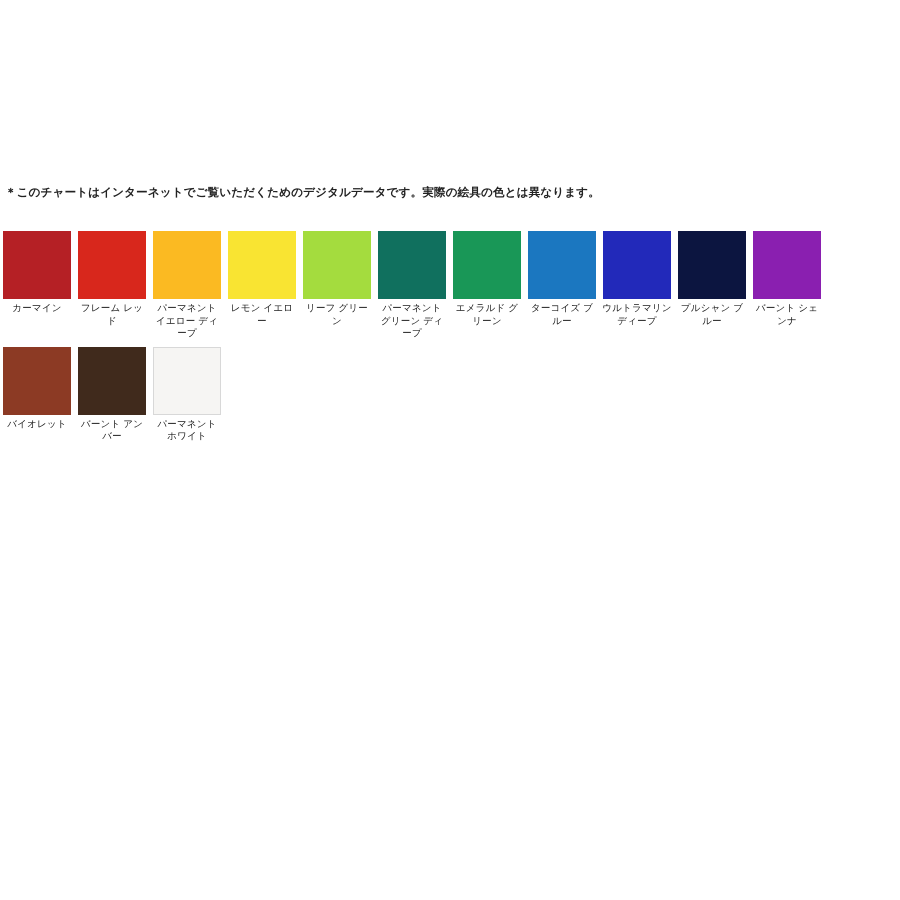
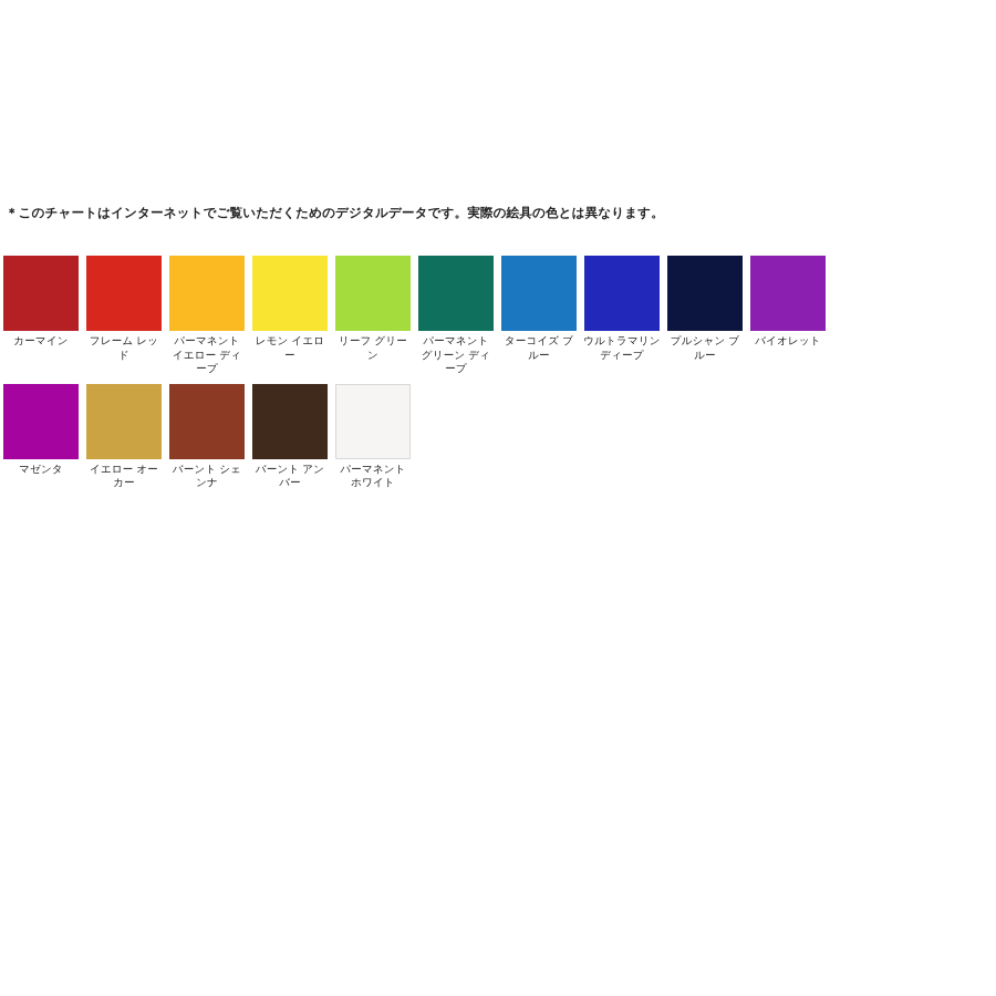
  ＊このチャートはインターネットでご覧いただくためのデジタルデータです。実際の絵具の色とは異なります。
  カーマイン
  フレーム レッド
  パーマネント イエロー ディープ
  レモン イエロー
  リーフ グリーン
  パーマネント グリーン ディープ
- エメラルド グリーン
  ターコイズ ブルー
  ウルトラマリン ディープ
  プルシャン ブルー
- バーント シェンナ
+ バイオレット
+ マゼンタ
+ イエロー オーカー
- バイオレット
+ バーント シェンナ
  バーント アンバー
  パーマネント ホワイト
